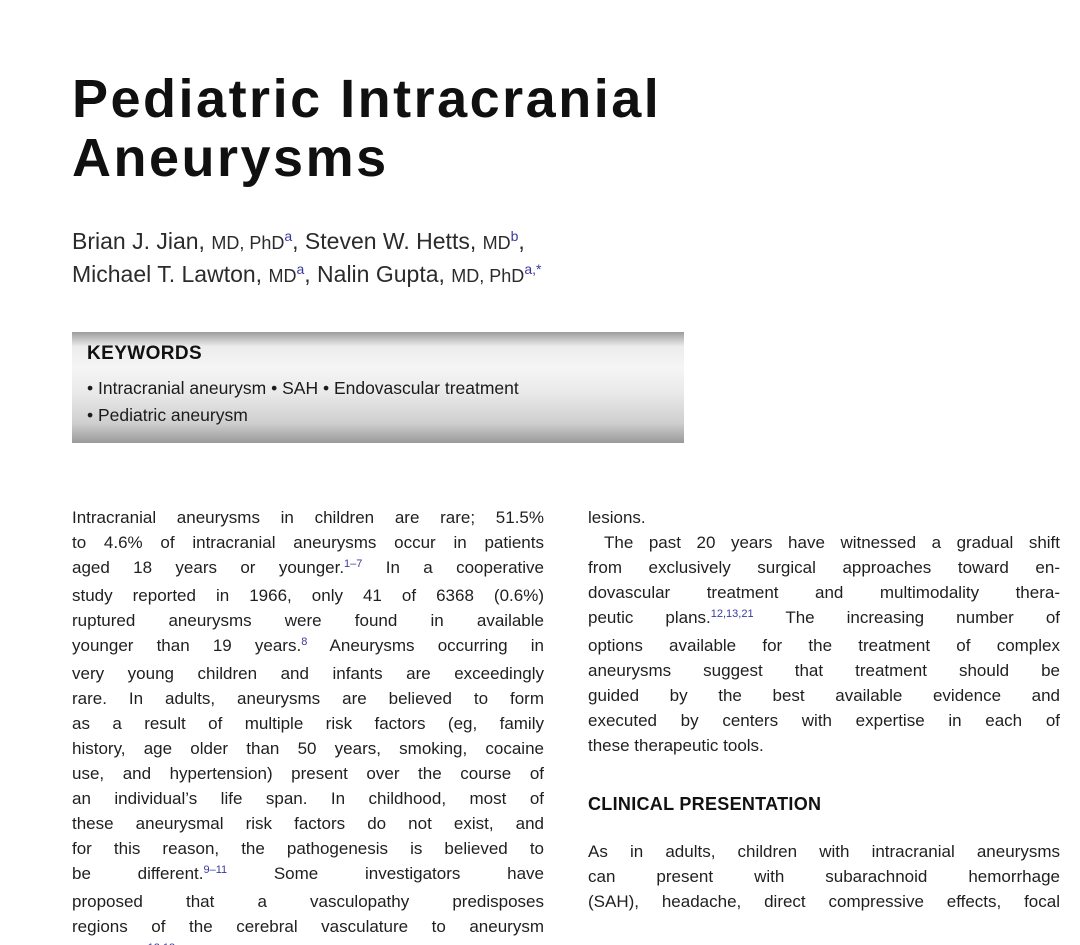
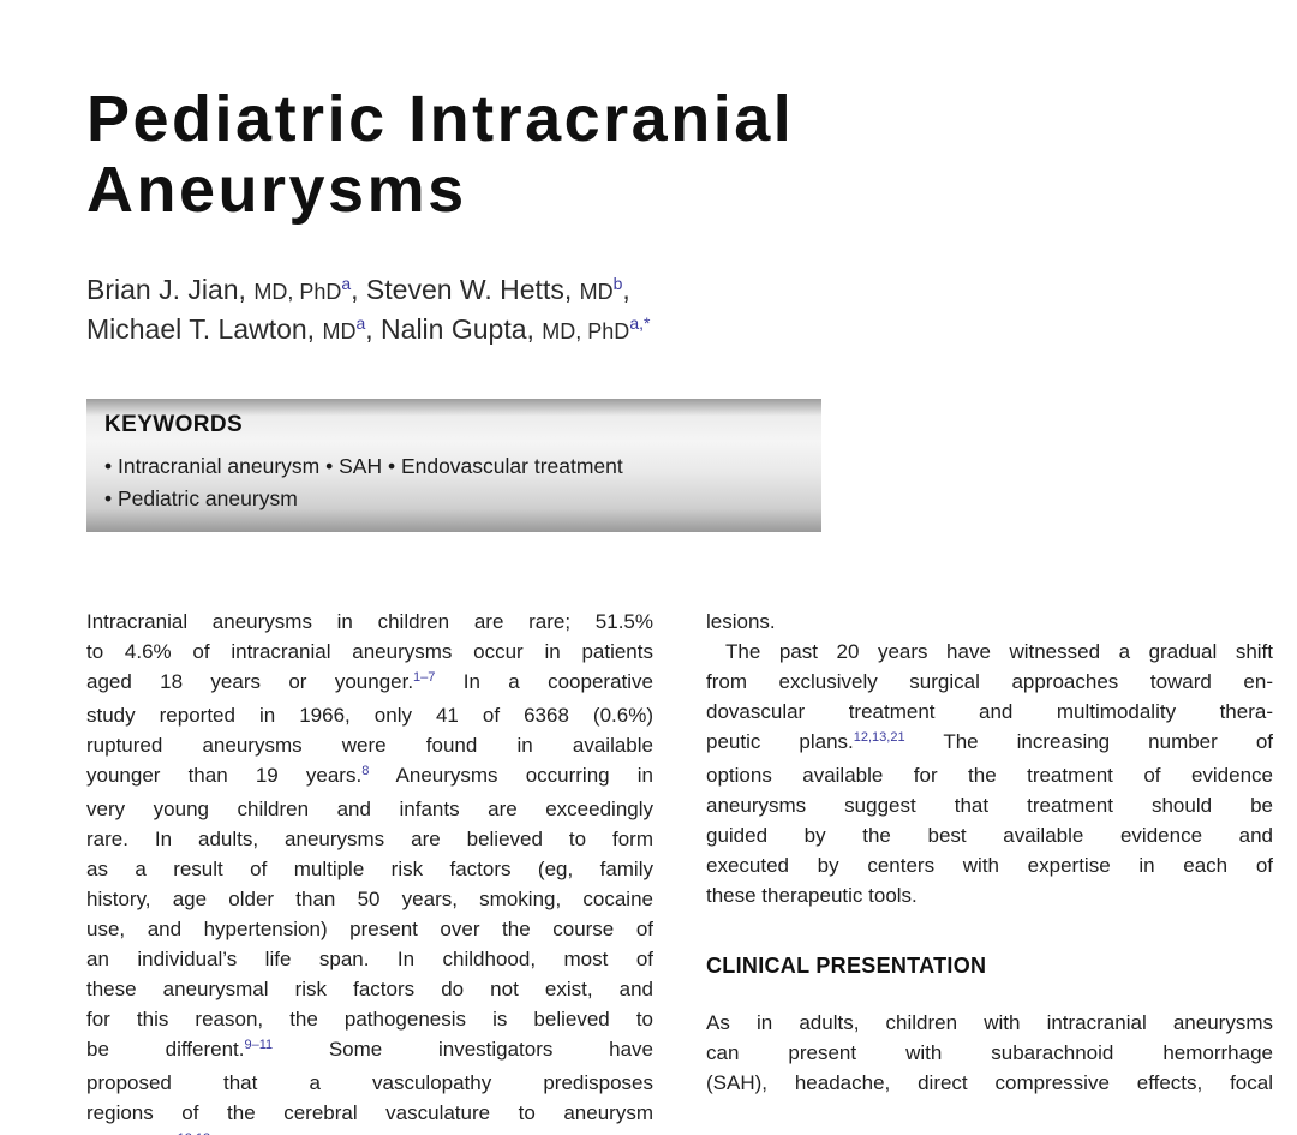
  Pediatric Intracranial
  Aneurysms
  Brian J. Jian, MD, PhDa, Steven W. Hetts, MDb,
  Michael T. Lawton, MDa, Nalin Gupta, MD, PhDa,*
  KEYWORDS
  • Intracranial aneurysm • SAH • Endovascular treatment
  • Pediatric aneurysm
  Intracranial aneurysms in children are rare; 51.5%
  to 4.6% of intracranial aneurysms occur in patients
  aged 18 years or younger.1–7 In a cooperative
  study reported in 1966, only 41 of 6368 (0.6%)
  ruptured aneurysms were found in available
  younger than 19 years.8 Aneurysms occurring in
  very young children and infants are exceedingly
  rare. In adults, aneurysms are believed to form
  as a result of multiple risk factors (eg, family
  history, age older than 50 years, smoking, cocaine
  use, and hypertension) present over the course of
  an individual’s life span. In childhood, most of
  these aneurysmal risk factors do not exist, and
  for this reason, the pathogenesis is believed to
  be different.9–11 Some investigators have
  proposed that a vasculopathy predisposes
  regions of the cerebral vasculature to aneurysm
  lesions.
  The past 20 years have witnessed a gradual shift
  from exclusively surgical approaches toward en-
  dovascular treatment and multimodality thera-
  peutic plans.12,13,21 The increasing number of
- options available for the treatment of complex
+ options available for the treatment of evidence
  aneurysms suggest that treatment should be
  guided by the best available evidence and
  executed by centers with expertise in each of
  these therapeutic tools.
  CLINICAL PRESENTATION
  As in adults, children with intracranial aneurysms
  can present with subarachnoid hemorrhage
  (SAH), headache, direct compressive effects, focal
